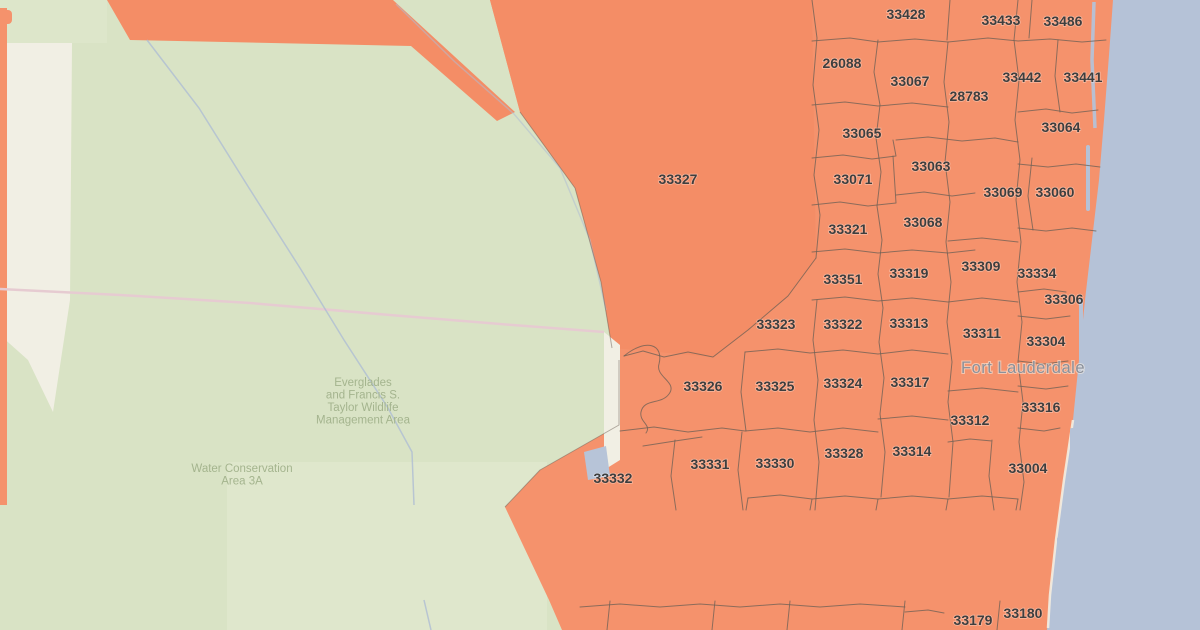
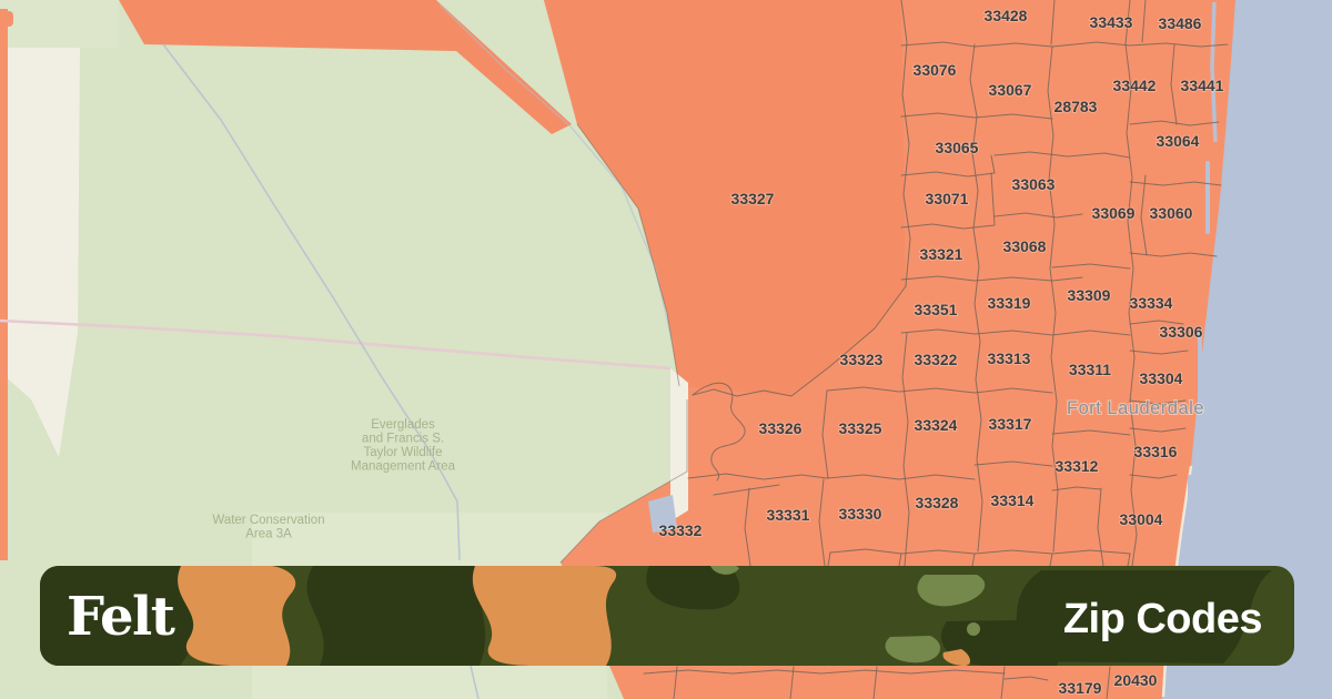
  33428
  33433
  33486
- 26088
+ 33076
  33067
  28783
  33442
  33441
  33065
  33064
  33063
  33071
  33069
  33060
  33321
  33068
  33327
  33351
  33319
  33309
  33334
  33306
  33323
  33322
  33313
  33311
  33304
  33326
  33325
  33324
  33317
  33316
  33312
  33332
  33331
  33330
  33328
  33314
  33004
  33179
- 33180
+ 20430
  Fort Lauderdale
  Everglades and Francis S. Taylor Wildlife Management Area
  Water Conservation Area 3A
+ Felt
+ Zip Codes
